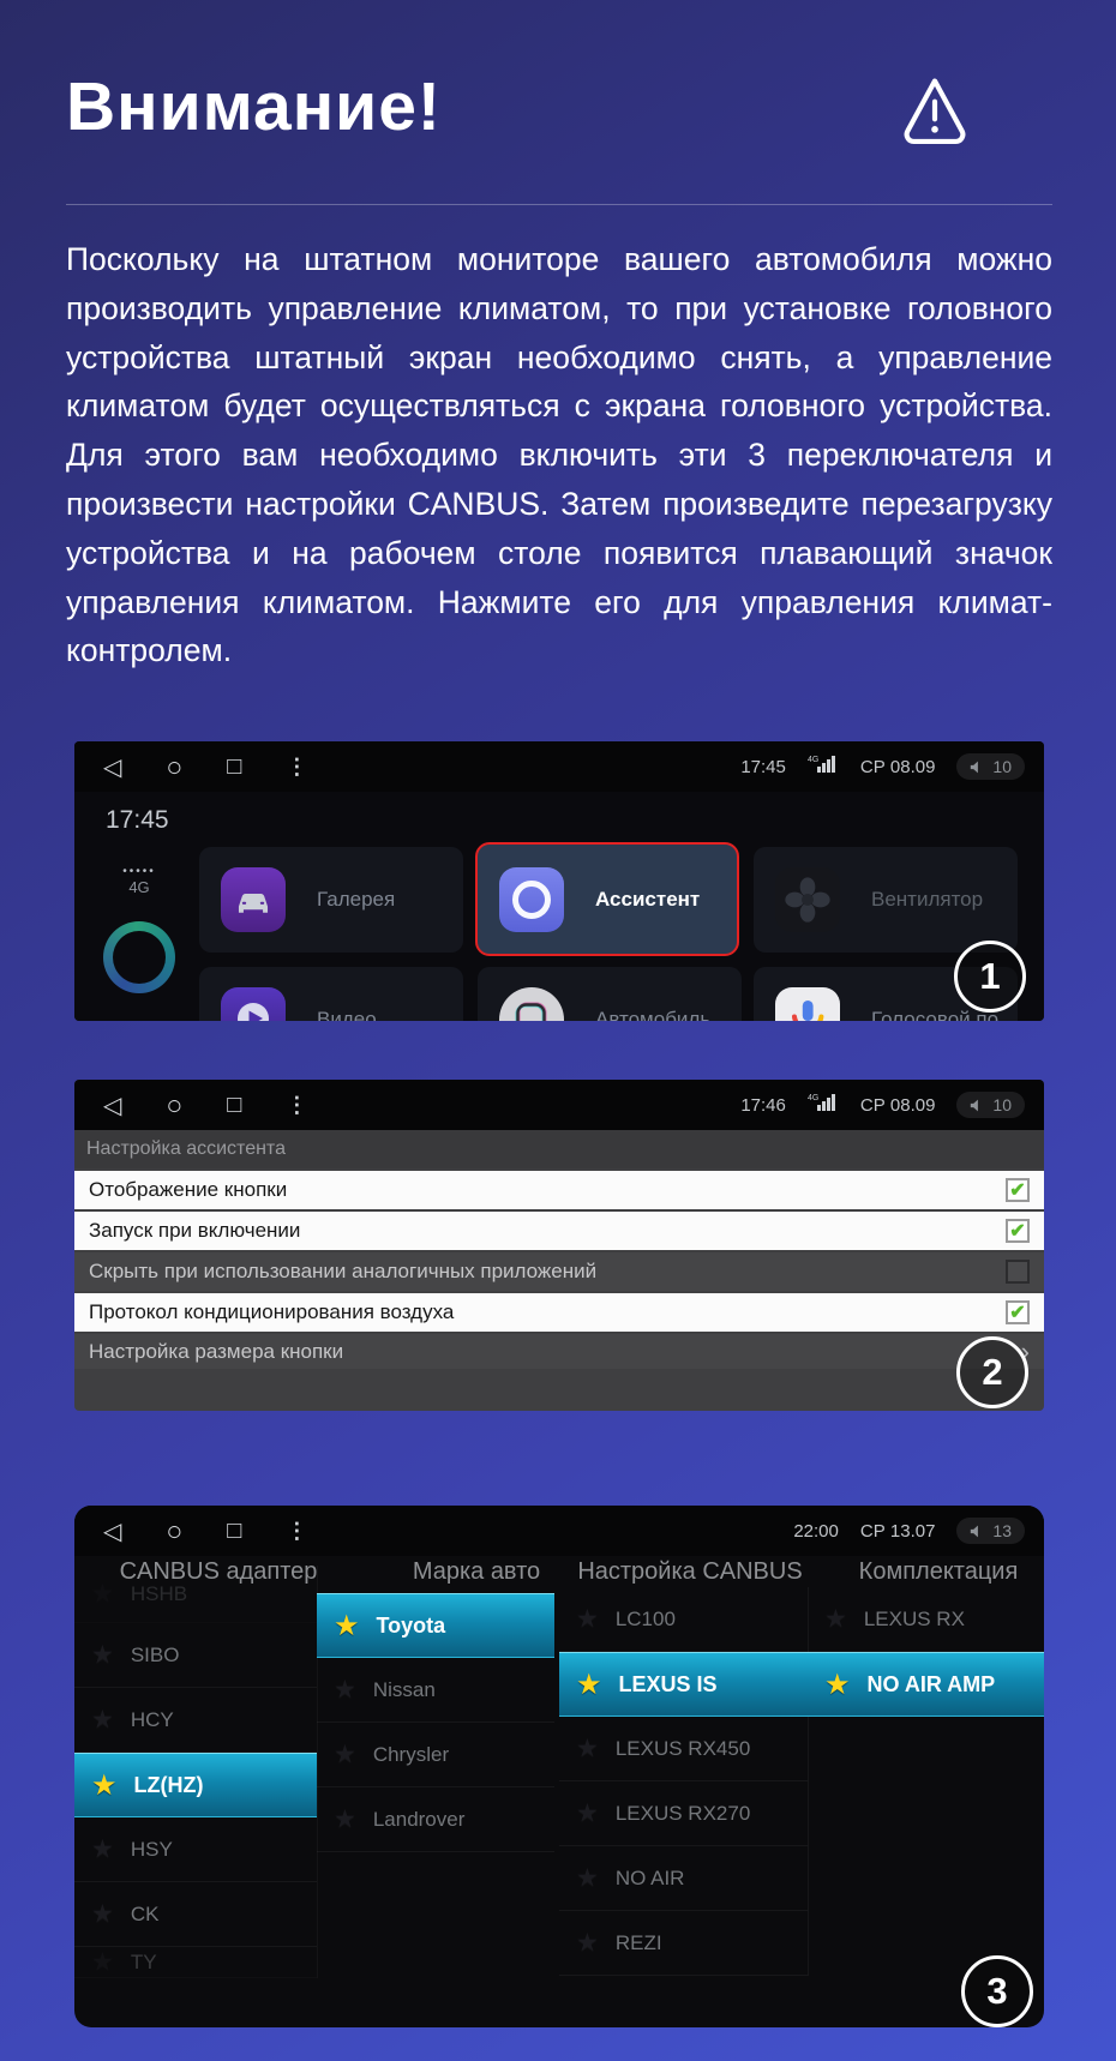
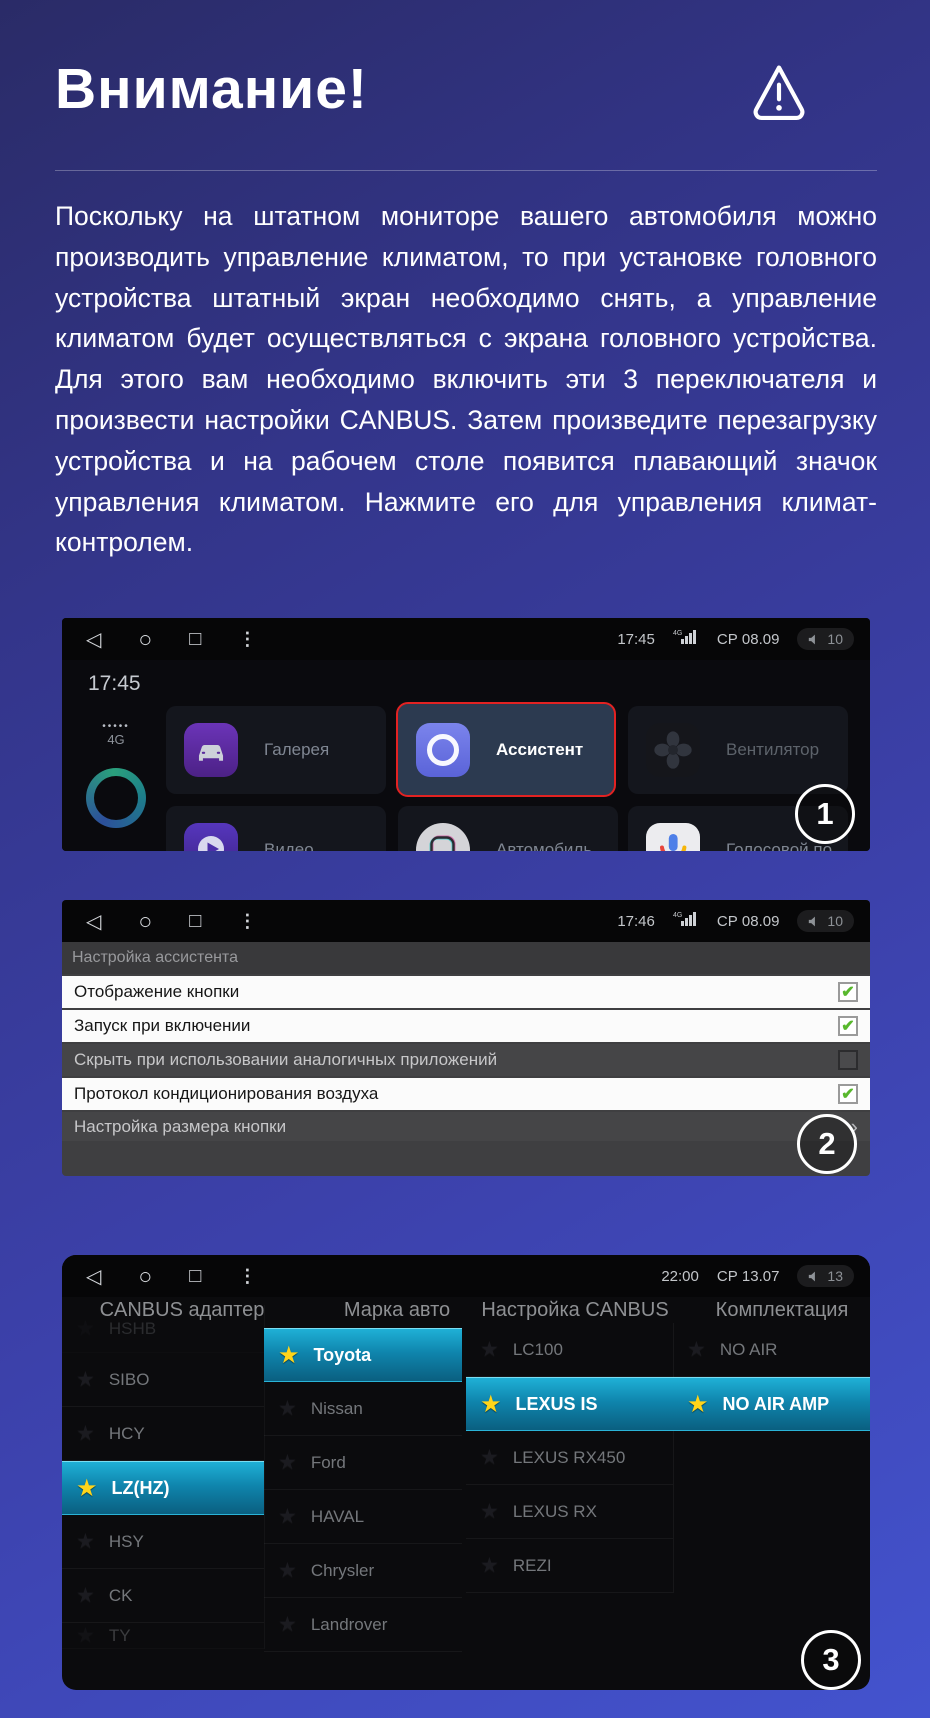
  Внимание!
  Поскольку на штатном мониторе вашего автомобиля можно производить управление климатом, то при установке головного устройства штатный экран необходимо снять, а управление климатом будет осуществляться с экрана головного устройства. Для этого вам необходимо включить эти 3 переключателя и произвести настройки CANBUS. Затем произведите перезагрузку устройства и на рабочем столе появится плавающий значок управления климатом. Нажмите его для управления климат-контролем.
  ◁
  ○
  □
  ⋮
  17:45
  СР 08.09
  10
  17:45
  •••••
  4G
  Галерея
  Ассистент
  Вентилятор
  Видео
  Автомобиль
  Голосовой по...
  1
  ◁
  ○
  □
  ⋮
  17:46
  СР 08.09
  10
  Настройка ассистента
  Отображение кнопки
  ✔
  Запуск при включении
  ✔
  Скрыть при использовании аналогичных приложений
  Протокол кондиционирования воздуха
  ✔
  Настройка размера кнопки
  ›
  2
  ◁
  ○
  □
  ⋮
  22:00
  СР 13.07
  13
  CANBUS адаптер
  Марка авто
  Настройка CANBUS
  Комплектация
  HSHB
  SIBO
  HCY
  ★
  LZ(HZ)
  HSY
  CK
  TY
  ★
  Toyota
  Nissan
+ Ford
+ HAVAL
  Chrysler
  Landrover
  LC100
  ★
  LEXUS IS
  LEXUS RX450
- LEXUS RX270
- NO AIR
+ LEXUS RX
  REZI
- LEXUS RX
+ NO AIR
  ★
  NO AIR AMP
  3
